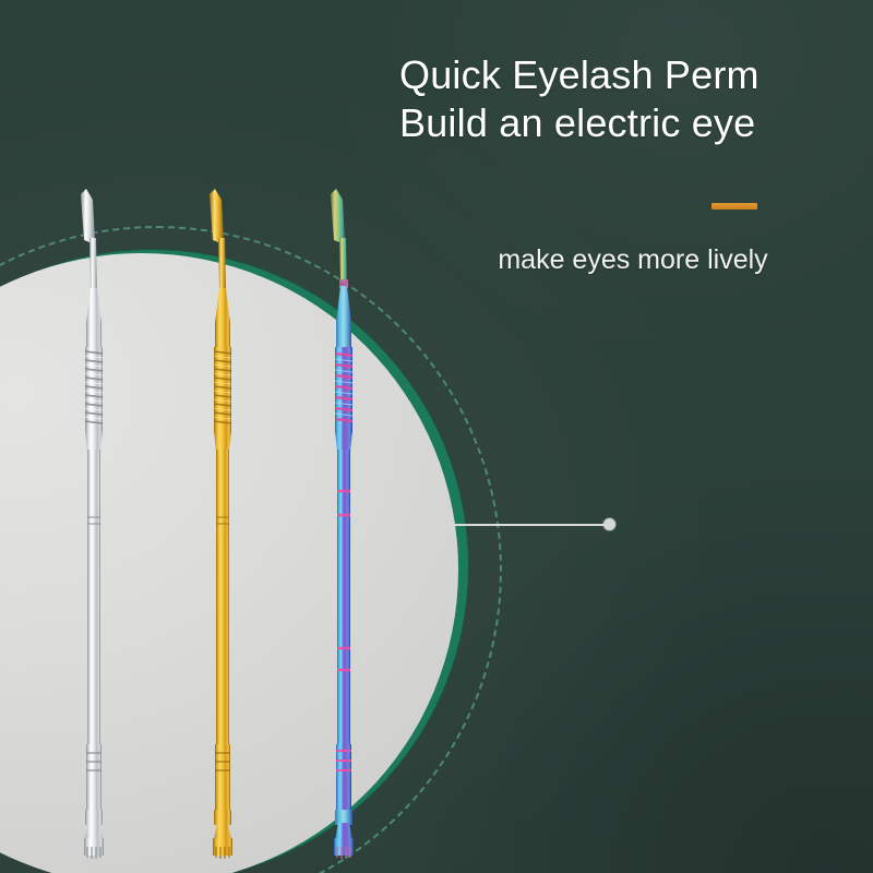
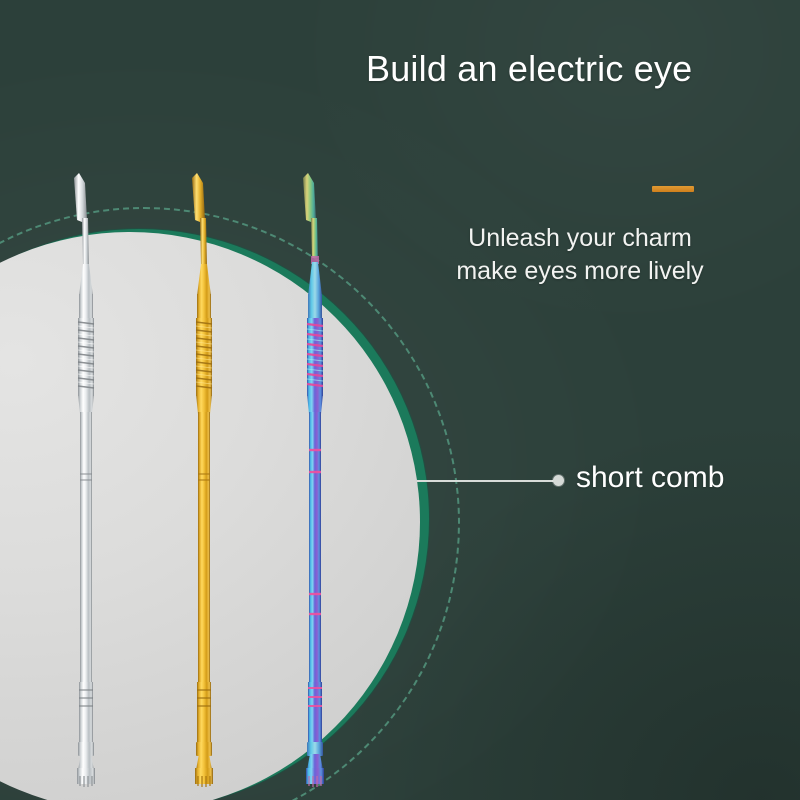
- Quick Eyelash Perm
  Build an electric eye
+ Unleash your charm
  make eyes more lively
+ short comb
